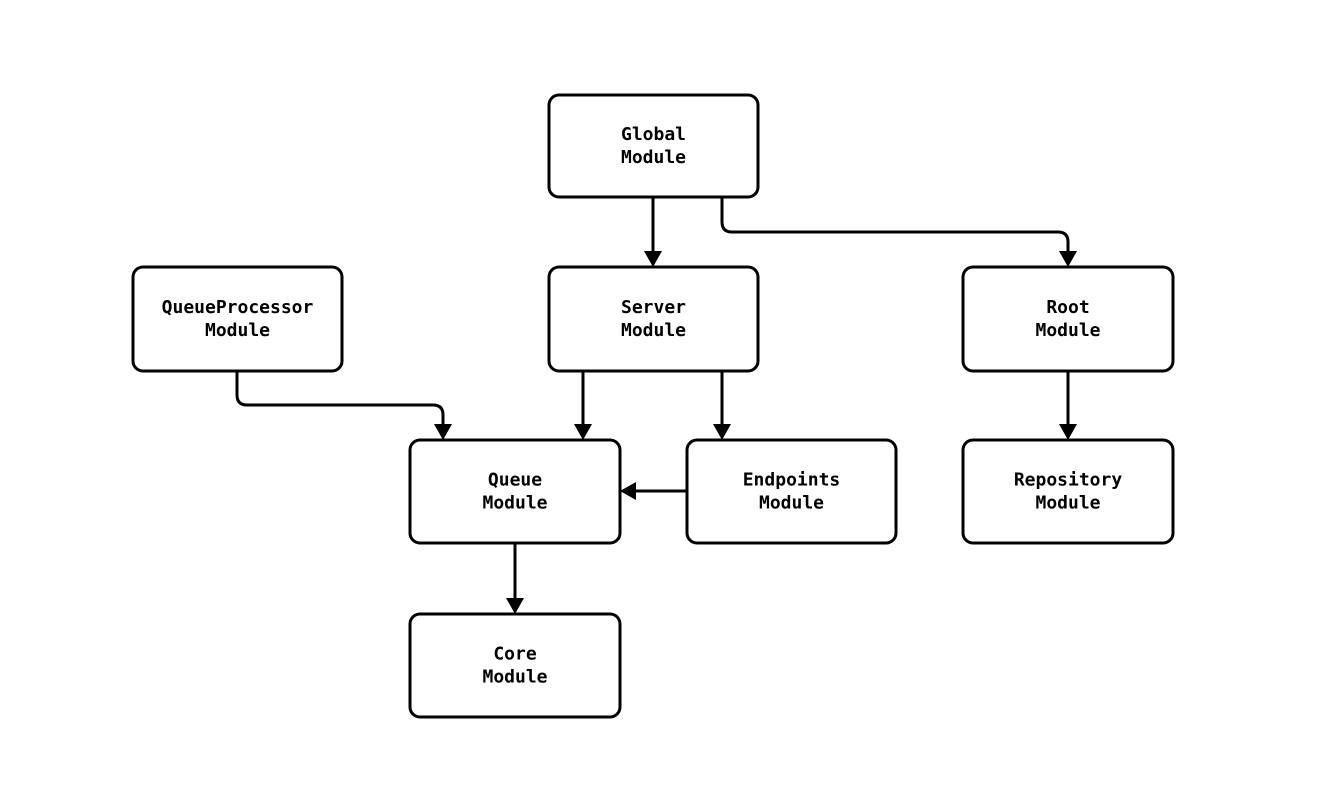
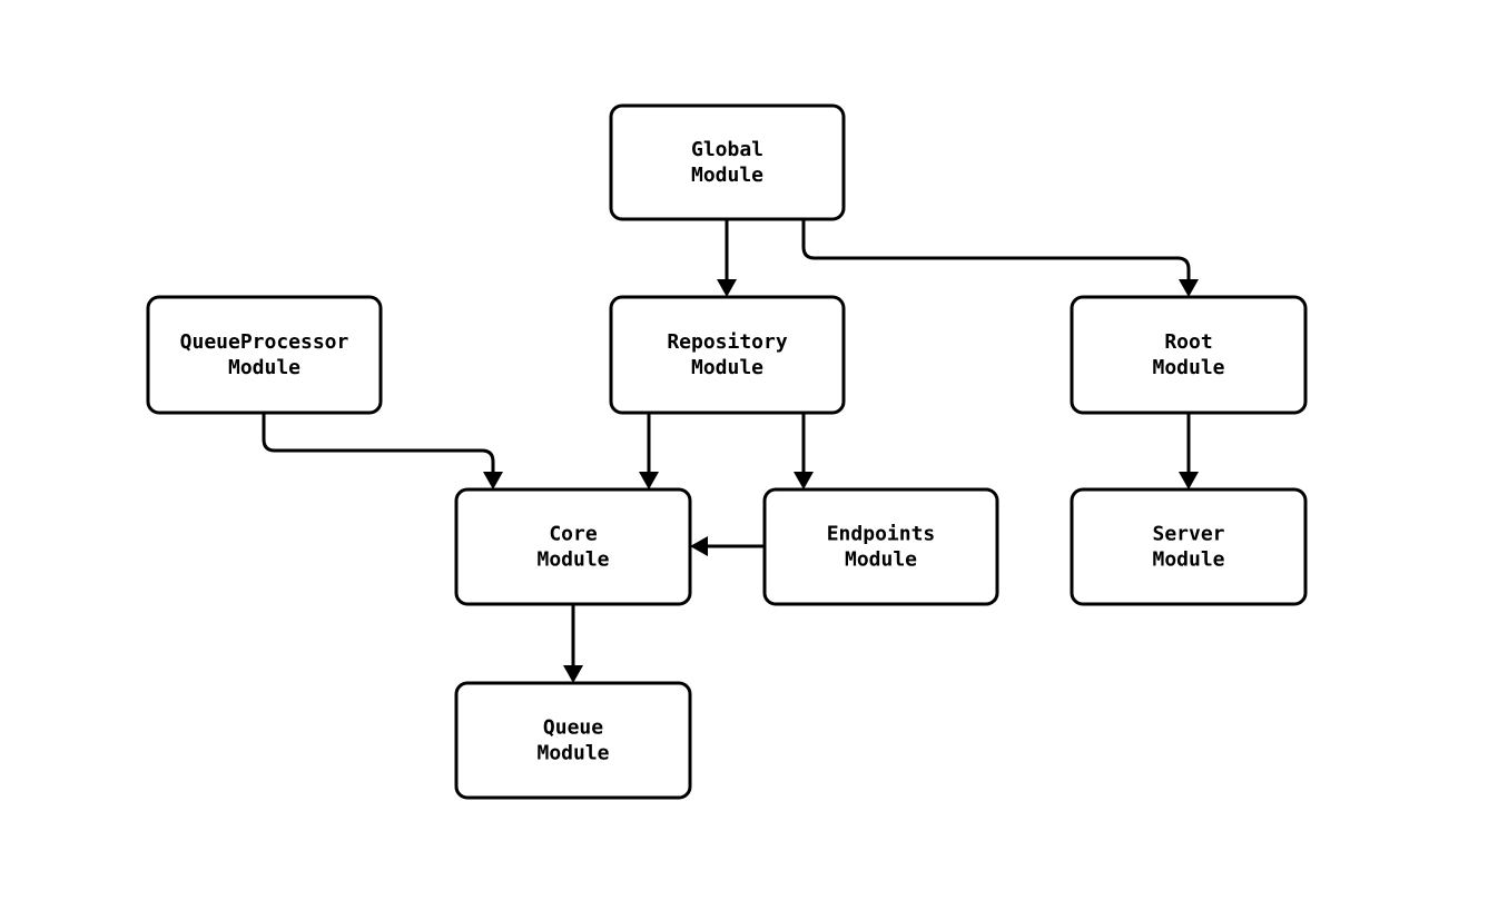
  Global
  Module
  QueueProcessor
  Module
- Server
+ Repository
  Module
  Root
  Module
- Queue
+ Core
  Module
  Endpoints
  Module
- Repository
+ Server
  Module
- Core
+ Queue
  Module
